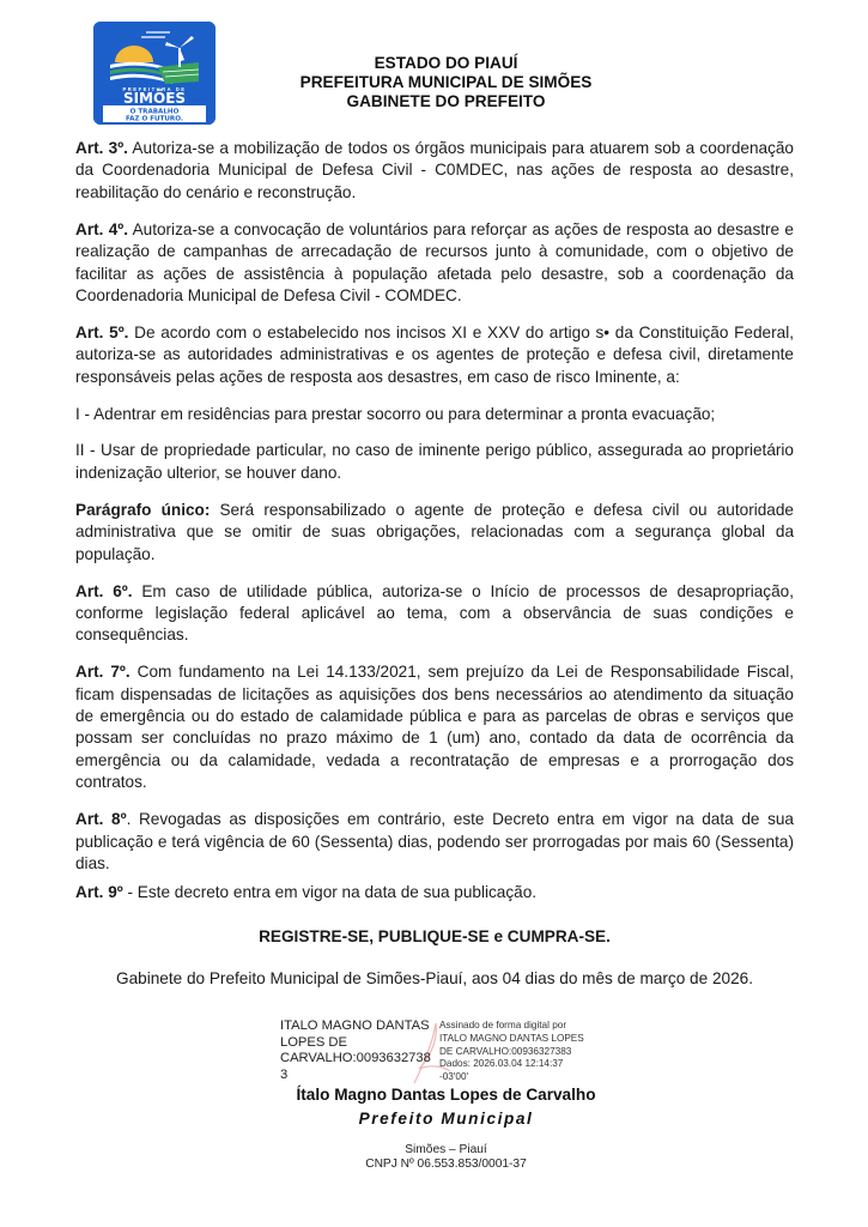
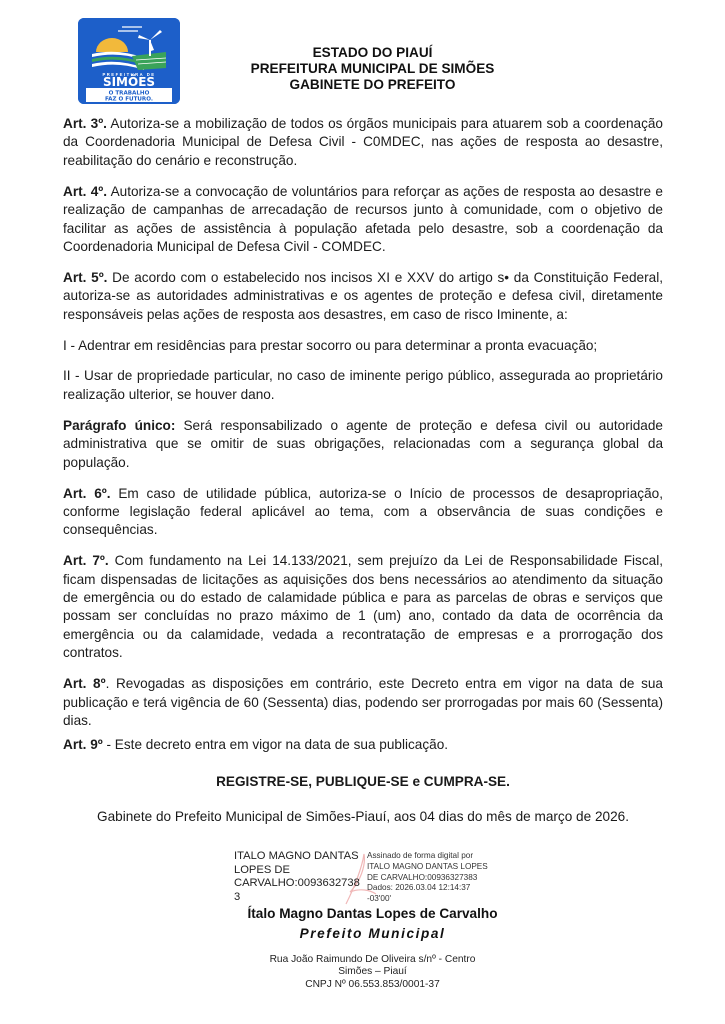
  SIMÕES
  ESTADO DO PIAUÍ
  PREFEITURA MUNICIPAL DE SIMÕES
  GABINETE DO PREFEITO
  Art. 3º. Autoriza-se a mobilização de todos os órgãos municipais para atuarem sob a coordenação da Coordenadoria Municipal de Defesa Civil - C0MDEC, nas ações de resposta ao desastre, reabilitação do cenário e reconstrução.
  Art. 4º. Autoriza-se a convocação de voluntários para reforçar as ações de resposta ao desastre e realização de campanhas de arrecadação de recursos junto à comunidade, com o objetivo de facilitar as ações de assistência à população afetada pelo desastre, sob a coordenação da Coordenadoria Municipal de Defesa Civil - COMDEC.
  Art. 5º. De acordo com o estabelecido nos incisos XI e XXV do artigo s• da Constituição Federal, autoriza-se as autoridades administrativas e os agentes de proteção e defesa civil, diretamente responsáveis pelas ações de resposta aos desastres, em caso de risco Iminente, a:
  I - Adentrar em residências para prestar socorro ou para determinar a pronta evacuação;
- II - Usar de propriedade particular, no caso de iminente perigo público, assegurada ao proprietário indenização ulterior, se houver dano.
+ II - Usar de propriedade particular, no caso de iminente perigo público, assegurada ao proprietário realização ulterior, se houver dano.
  Parágrafo único: Será responsabilizado o agente de proteção e defesa civil ou autoridade administrativa que se omitir de suas obrigações, relacionadas com a segurança global da população.
  Art. 6º. Em caso de utilidade pública, autoriza-se o Início de processos de desapropriação, conforme legislação federal aplicável ao tema, com a observância de suas condições e consequências.
  Art. 7º. Com fundamento na Lei 14.133/2021, sem prejuízo da Lei de Responsabilidade Fiscal, ficam dispensadas de licitações as aquisições dos bens necessários ao atendimento da situação de emergência ou do estado de calamidade pública e para as parcelas de obras e serviços que possam ser concluídas no prazo máximo de 1 (um) ano, contado da data de ocorrência da emergência ou da calamidade, vedada a recontratação de empresas e a prorrogação dos contratos.
  Art. 8º. Revogadas as disposições em contrário, este Decreto entra em vigor na data de sua publicação e terá vigência de 60 (Sessenta) dias, podendo ser prorrogadas por mais 60 (Sessenta) dias.
  Art. 9º - Este decreto entra em vigor na data de sua publicação.
  REGISTRE-SE, PUBLIQUE-SE e CUMPRA-SE.
  Gabinete do Prefeito Municipal de Simões-Piauí, aos 04 dias do mês de março de 2026.
  ITALO MAGNO DANTAS
  LOPES DE
  CARVALHO:0093632738
  3
  Assinado de forma digital por
  ITALO MAGNO DANTAS LOPES
  DE CARVALHO:00936327383
  Dados: 2026.03.04 12:14:37
  -03'00'
  Ítalo Magno Dantas Lopes de Carvalho
  Prefeito Municipal
+ Rua João Raimundo De Oliveira s/nº - Centro
  Simões – Piauí
  CNPJ Nº 06.553.853/0001-37
